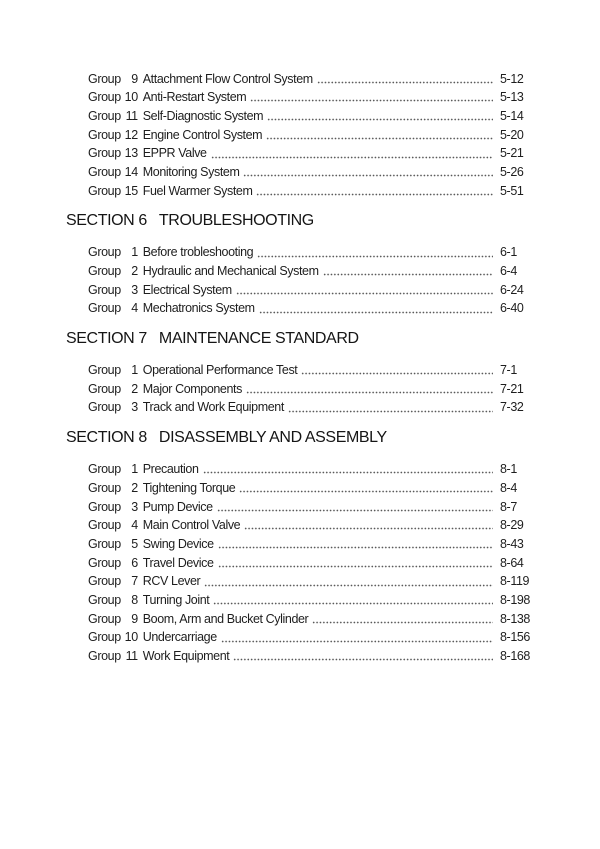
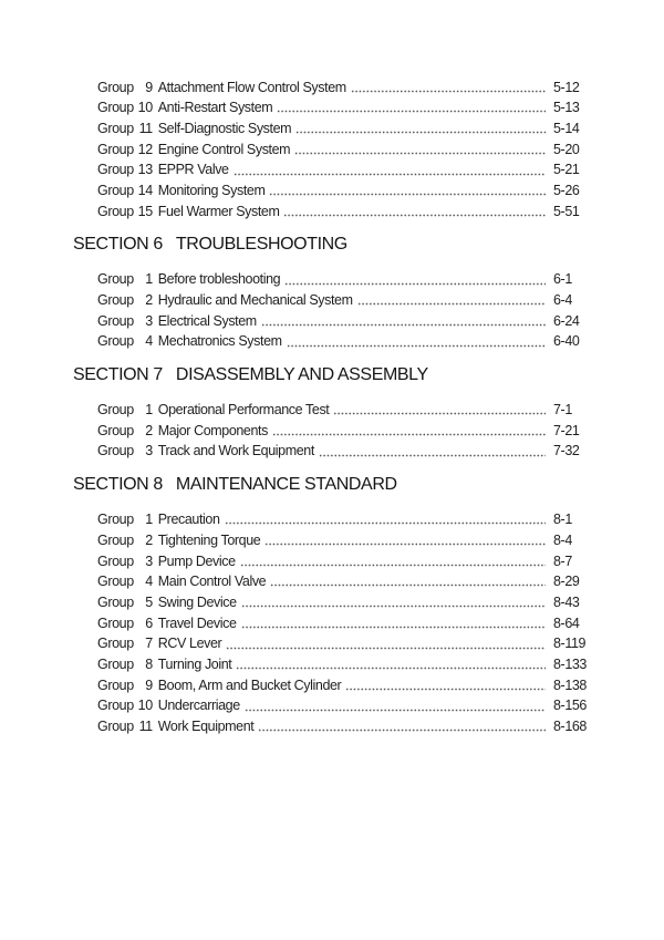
  Group
  9
  Attachment Flow Control System
  5-12
  Group
  10
  Anti-Restart System
  5-13
  Group
  11
  Self-Diagnostic System
  5-14
  Group
  12
  Engine Control System
  5-20
  Group
  13
  EPPR Valve
  5-21
  Group
  14
  Monitoring System
  5-26
  Group
  15
  Fuel Warmer System
  5-51
  SECTION 6 TROUBLESHOOTING
  Group
  1
  Before trobleshooting
  6-1
  Group
  2
  Hydraulic and Mechanical System
  6-4
  Group
  3
  Electrical System
  6-24
  Group
  4
  Mechatronics System
  6-40
- SECTION 7 MAINTENANCE STANDARD
+ SECTION 7 DISASSEMBLY AND ASSEMBLY
  Group
  1
  Operational Performance Test
  7-1
  Group
  2
  Major Components
  7-21
  Group
  3
  Track and Work Equipment
  7-32
- SECTION 8 DISASSEMBLY AND ASSEMBLY
+ SECTION 8 MAINTENANCE STANDARD
  Group
  1
  Precaution
  8-1
  Group
  2
  Tightening Torque
  8-4
  Group
  3
  Pump Device
  8-7
  Group
  4
  Main Control Valve
  8-29
  Group
  5
  Swing Device
  8-43
  Group
  6
  Travel Device
  8-64
  Group
  7
  RCV Lever
  8-119
  Group
  8
  Turning Joint
- 8-198
+ 8-133
  Group
  9
  Boom, Arm and Bucket Cylinder
  8-138
  Group
  10
  Undercarriage
  8-156
  Group
  11
  Work Equipment
  8-168
